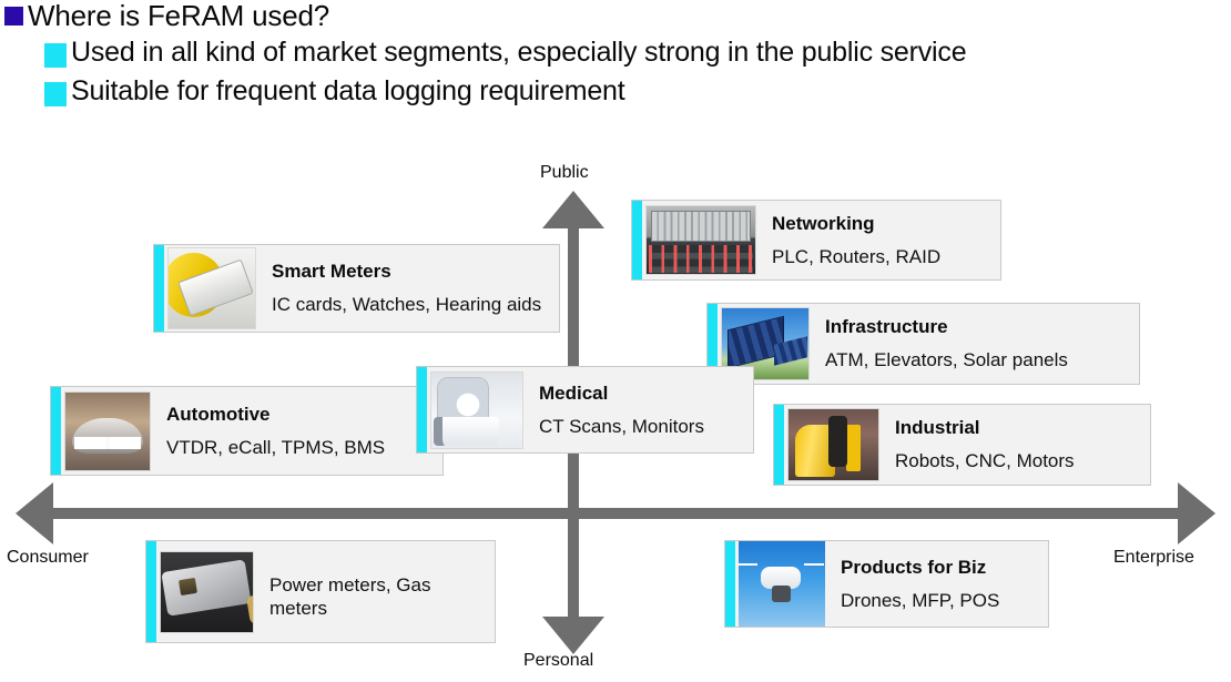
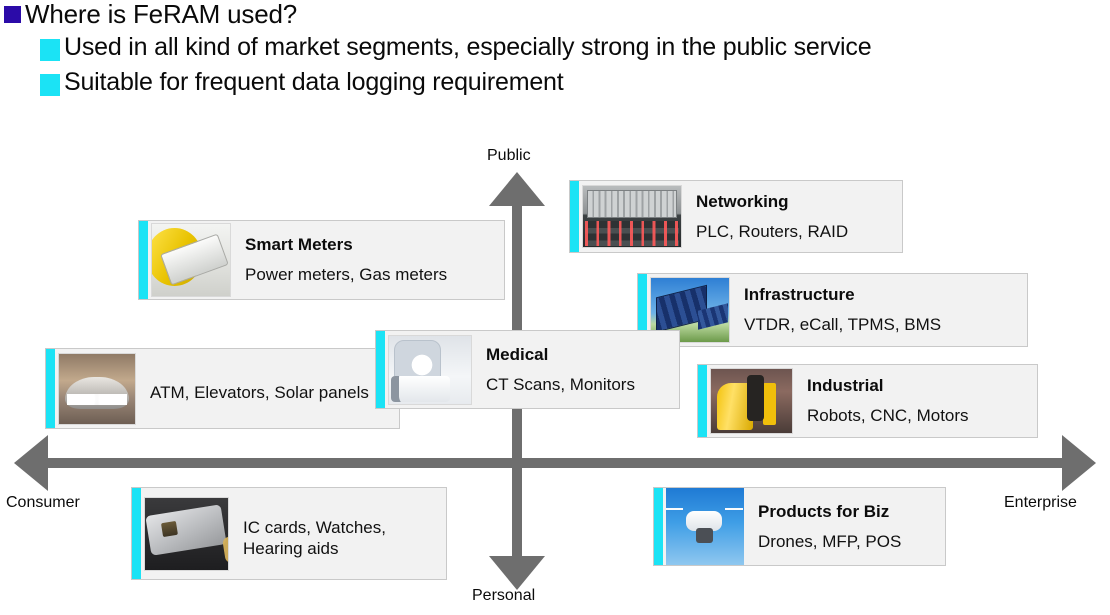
  Where is FeRAM used?
  Used in all kind of market segments, especially strong in the public service
  Suitable for frequent data logging requirement
  Public
  Personal
  Consumer
  Enterprise
  Networking
  PLC, Routers, RAID
  Smart Meters
- IC cards, Watches, Hearing aids
+ Power meters, Gas meters
  Infrastructure
- ATM, Elevators, Solar panels
+ VTDR, eCall, TPMS, BMS
- Automotive
- VTDR, eCall, TPMS, BMS
+ ATM, Elevators, Solar panels
  Medical
  CT Scans, Monitors
  Industrial
  Robots, CNC, Motors
- Power meters, Gas meters
+ IC cards, Watches, Hearing aids
  Products for Biz
  Drones, MFP, POS
